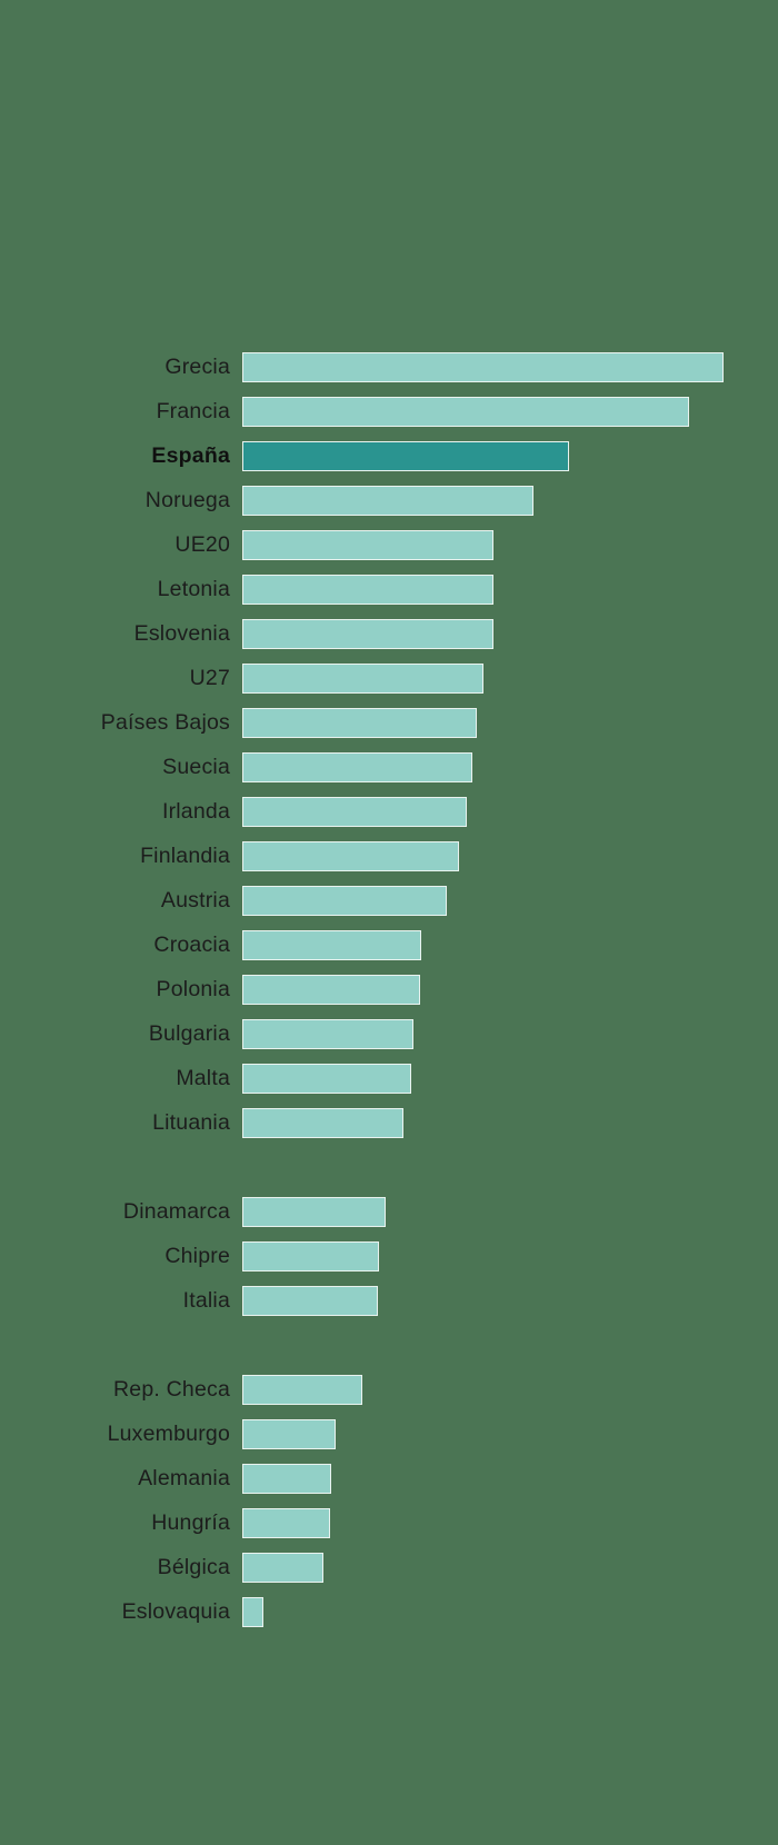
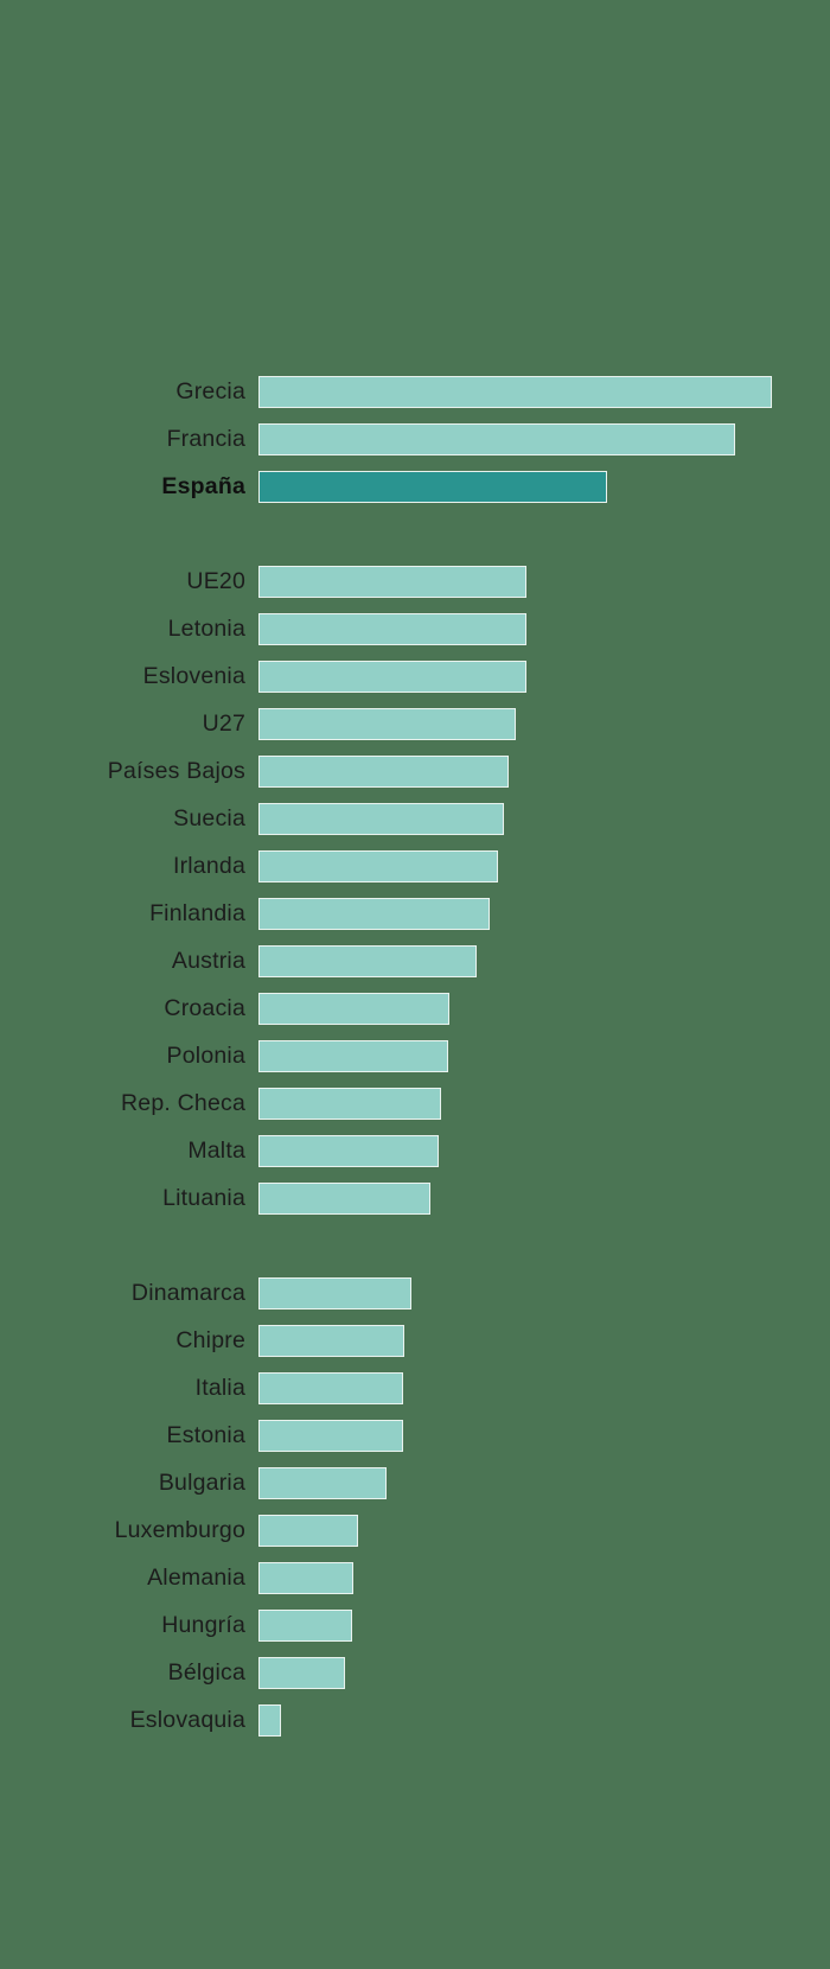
  Grecia
  Francia
  España
- Noruega
  UE20
  Letonia
  Eslovenia
  U27
  Países Bajos
  Suecia
  Irlanda
  Finlandia
  Austria
  Croacia
  Polonia
- Bulgaria
+ Rep. Checa
  Malta
  Lituania
  Dinamarca
  Chipre
  Italia
+ Estonia
- Rep. Checa
+ Bulgaria
  Luxemburgo
  Alemania
  Hungría
  Bélgica
  Eslovaquia
